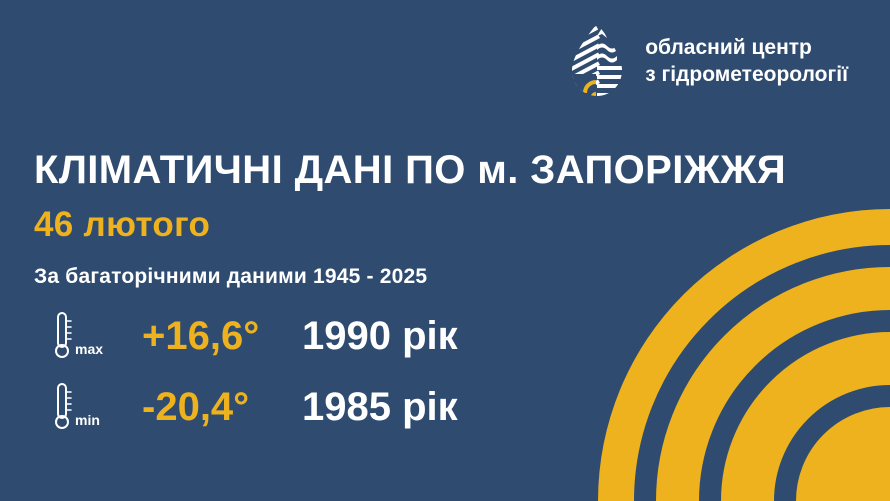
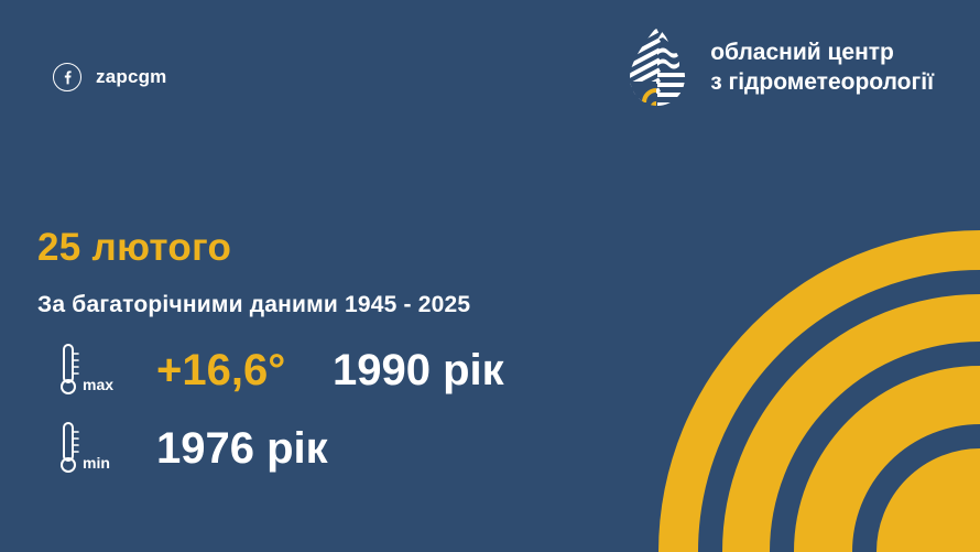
+ zapcgm
  обласний центр
  з гідрометеорології
- КЛІМАТИЧНІ ДАНІ ПО м. ЗАПОРІЖЖЯ
- 46 лютого
+ 25 лютого
  За багаторічними даними 1945 - 2025
  max
  +16,6°
  1990 рік
  min
- -20,4°
- 1985 рік
+ 1976 рік
